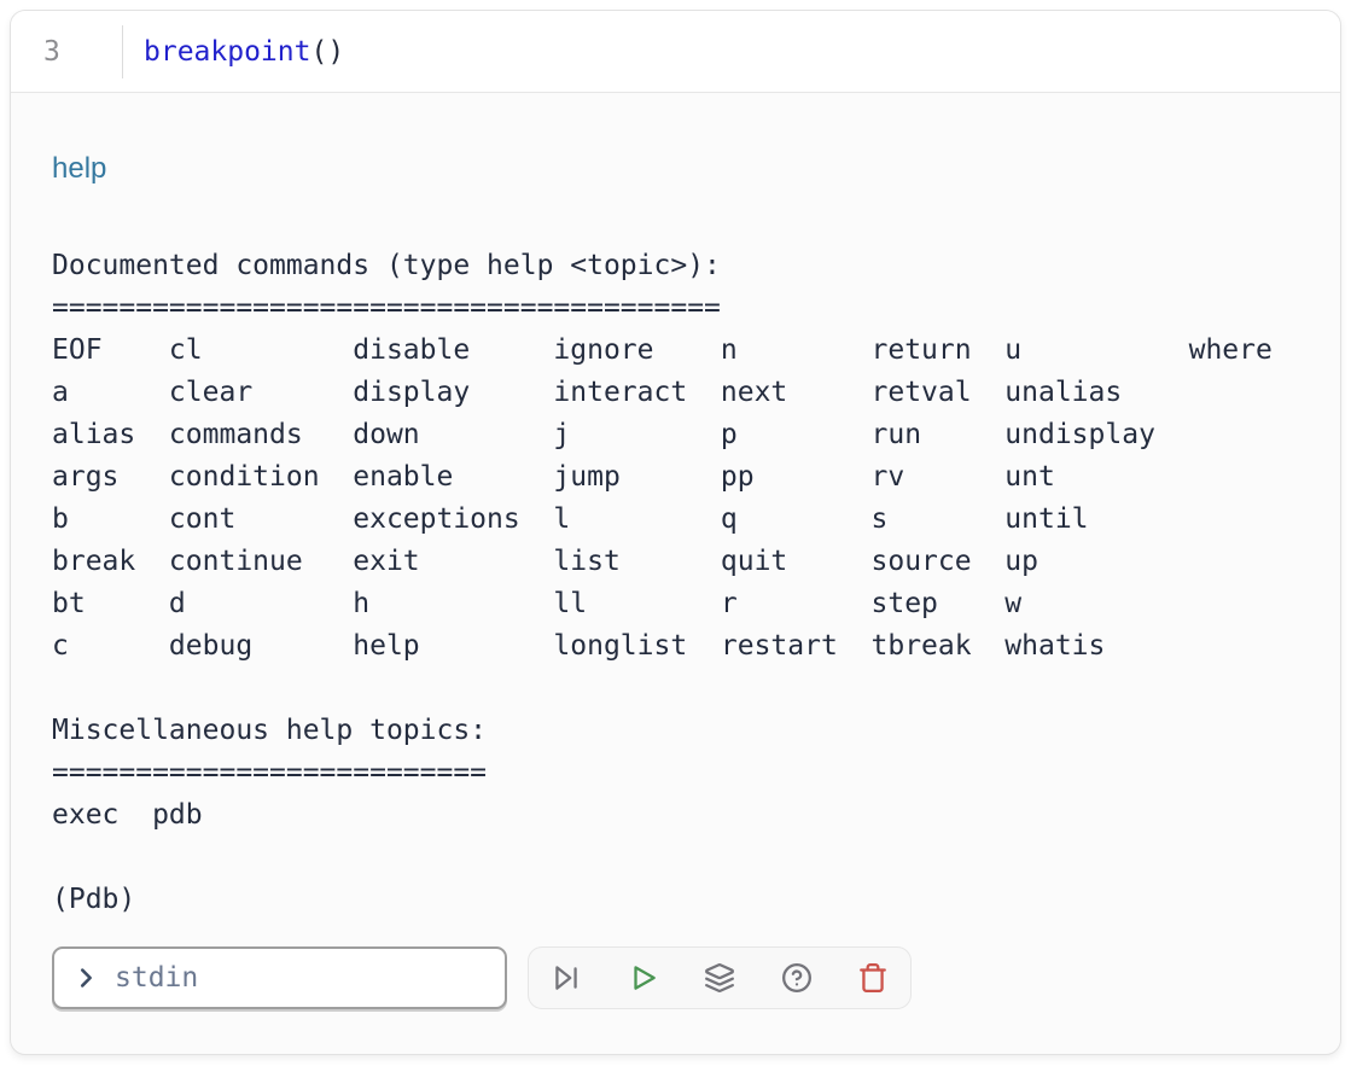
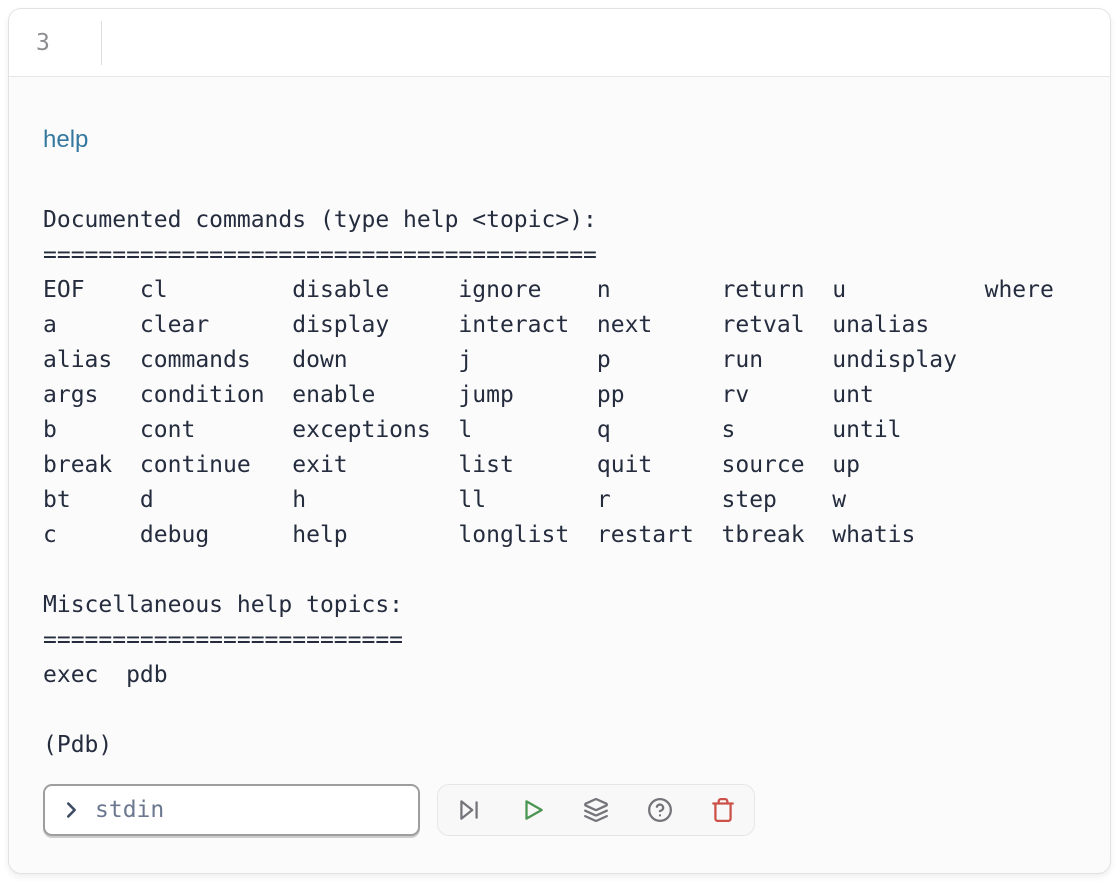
  3
- breakpoint()
  help
  Documented commands (type help <topic>):
  ========================================
  EOF cl disable ignore n return u where
  a clear display interact next retval unalias
  alias commands down j p run undisplay
  args condition enable jump pp rv unt
  b cont exceptions l q s until
  break continue exit list quit source up
  bt d h ll r step w
  c debug help longlist restart tbreak whatis
  Miscellaneous help topics:
  ==========================
  exec pdb
  (Pdb)
  stdin
